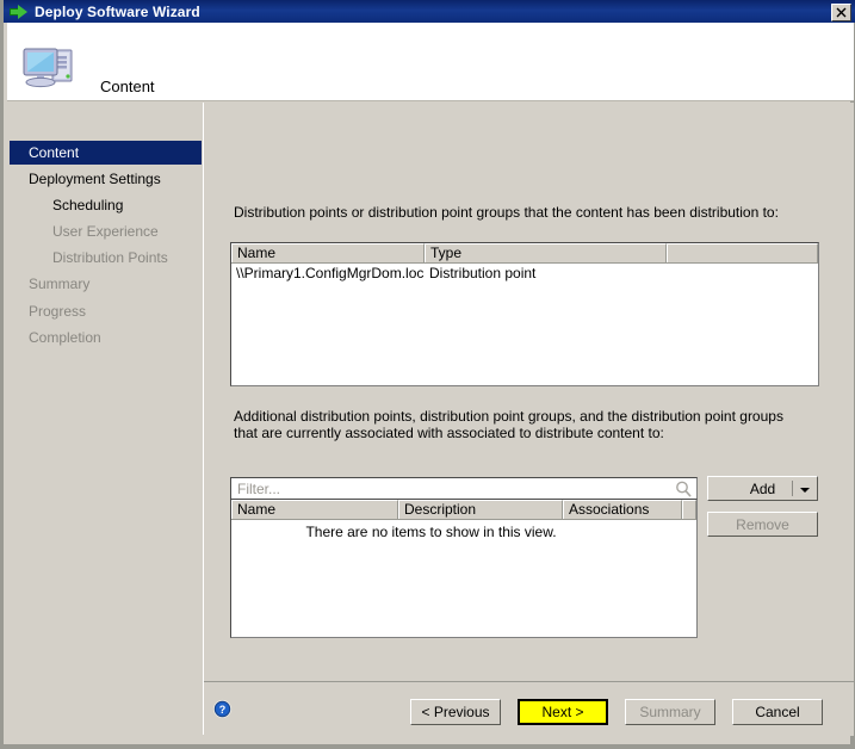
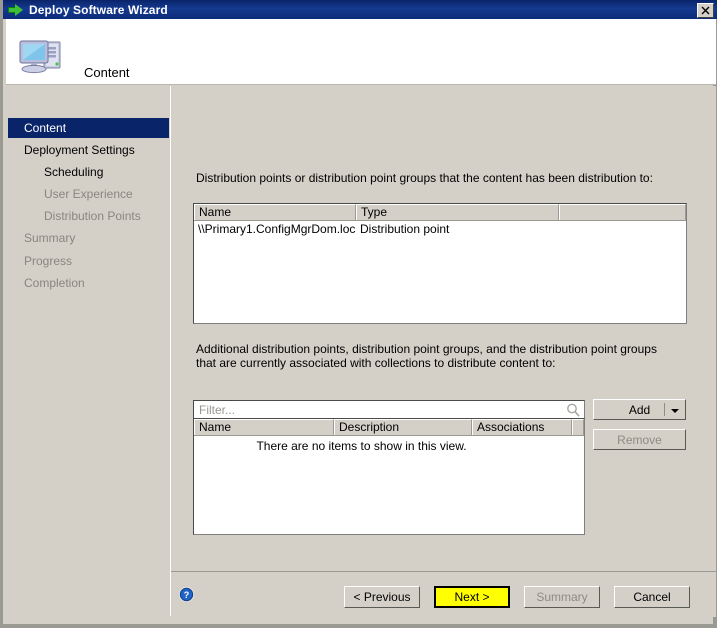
  Deploy Software Wizard
  Content
  Content
  Deployment Settings
  Scheduling
  User Experience
  Distribution Points
  Summary
  Progress
  Completion
  Distribution points or distribution point groups that the content has been distribution to:
  Name
  Type
  \\Primary1.ConfigMgrDom.loc
  Distribution point
- Additional distribution points, distribution point groups, and the distribution point groups that are currently associated with associated to distribute content to:
+ Additional distribution points, distribution point groups, and the distribution point groups that are currently associated with collections to distribute content to:
  Filter...
  Name
  Description
  Associations
  There are no items to show in this view.
  Add
  Remove
  ?
  < Previous
  Next >
  Summary
  Cancel
